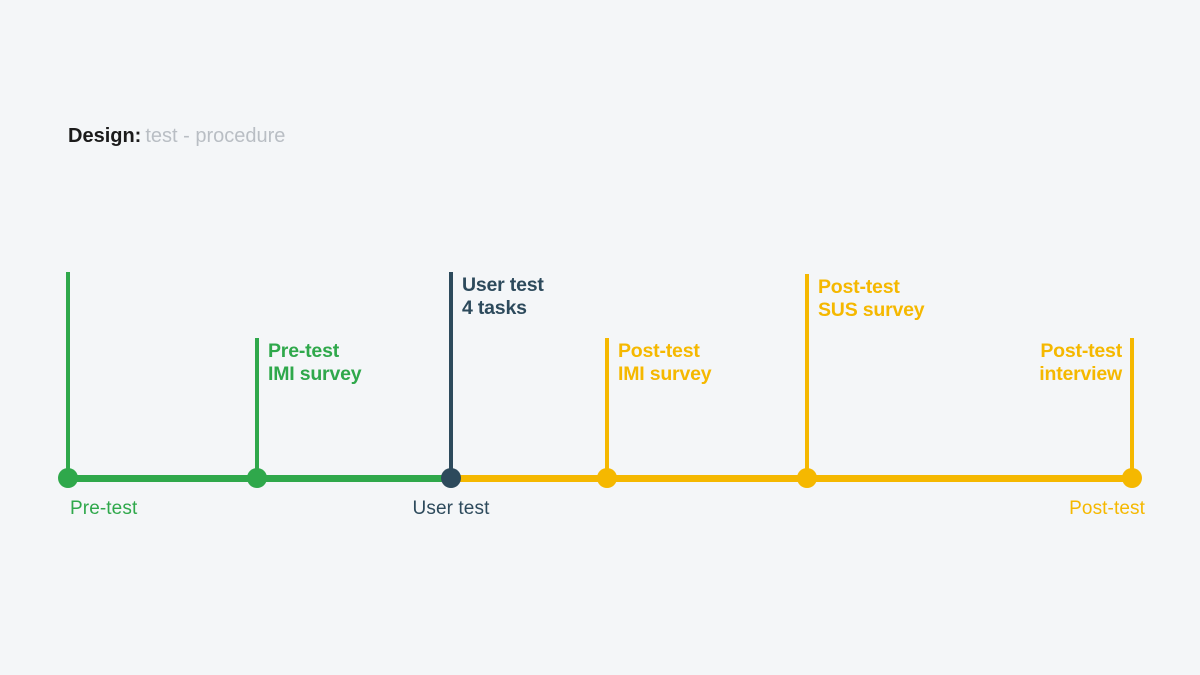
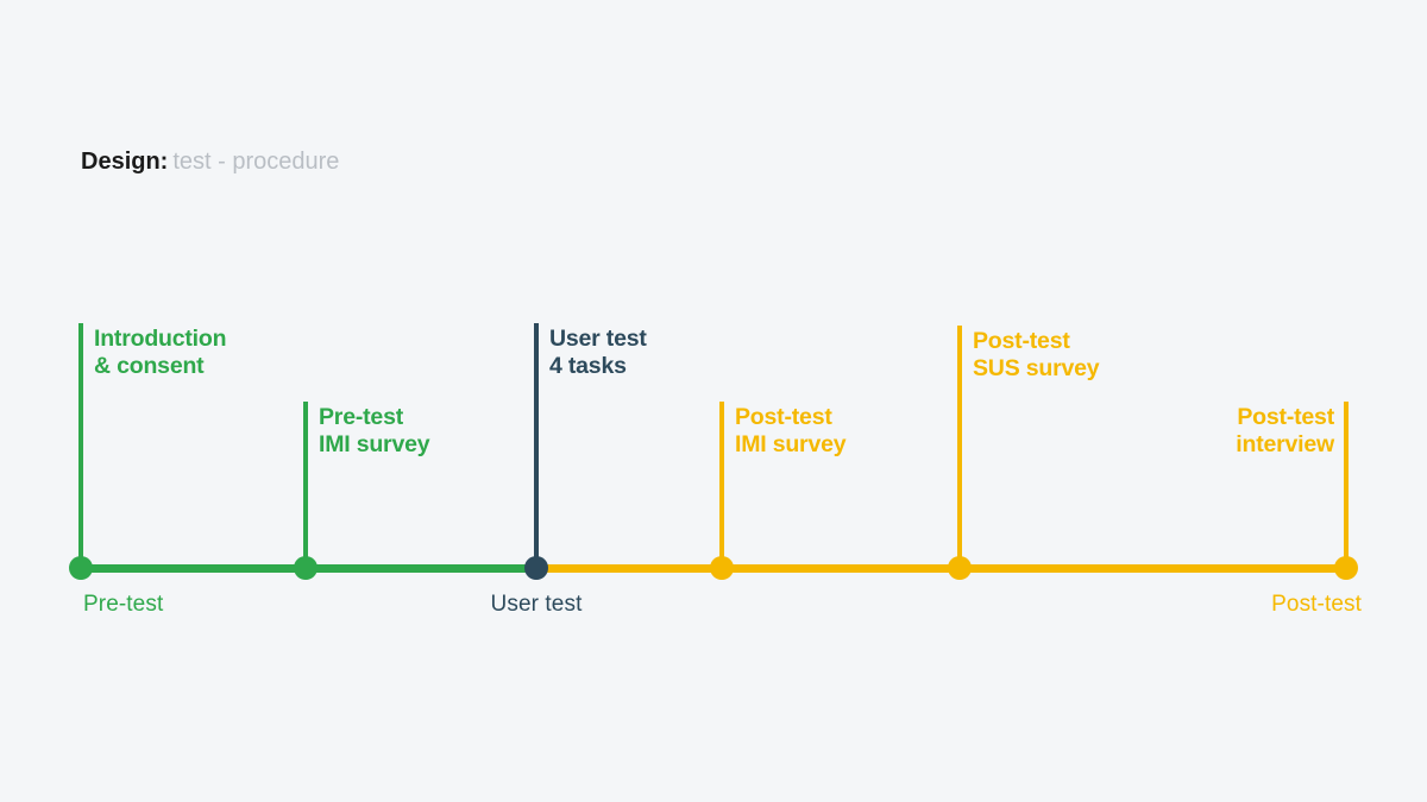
  Design: test - procedure
+ Introduction
+ & consent
  Pre-test
  IMI survey
  User test
  4 tasks
  Post-test
  IMI survey
  Post-test
  SUS survey
  Post-test
  interview
  Pre-test
  User test
  Post-test
